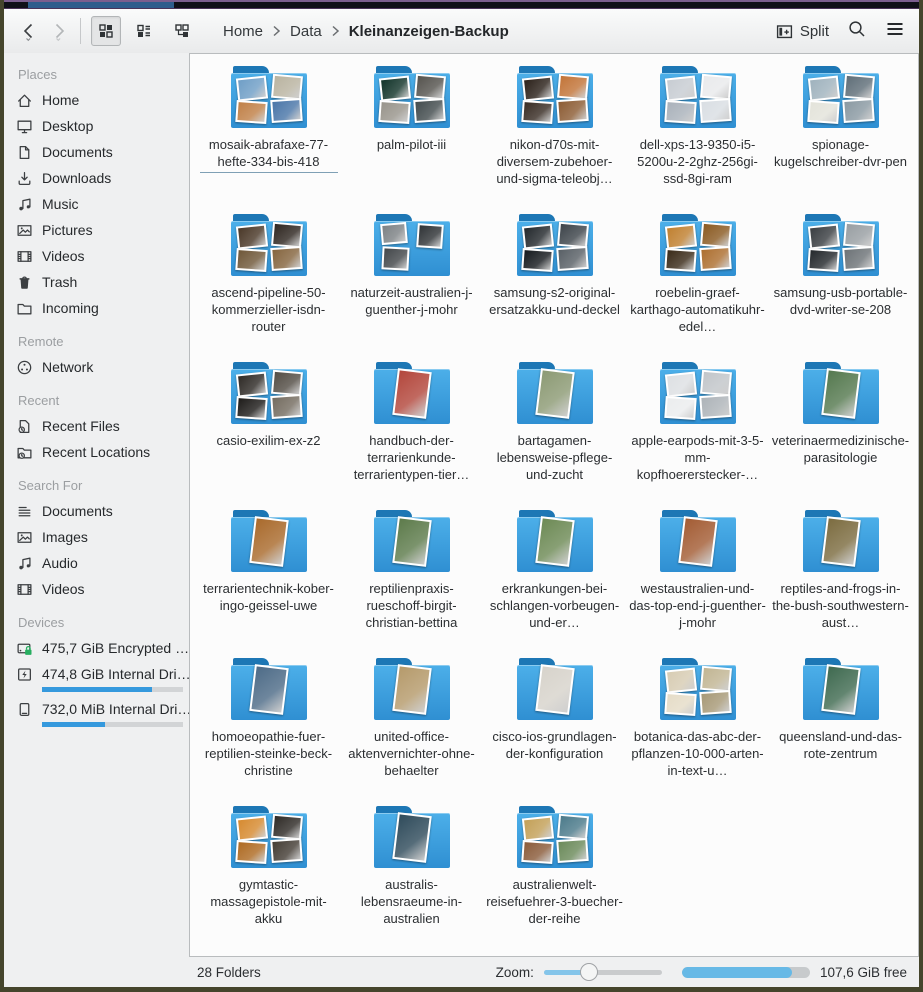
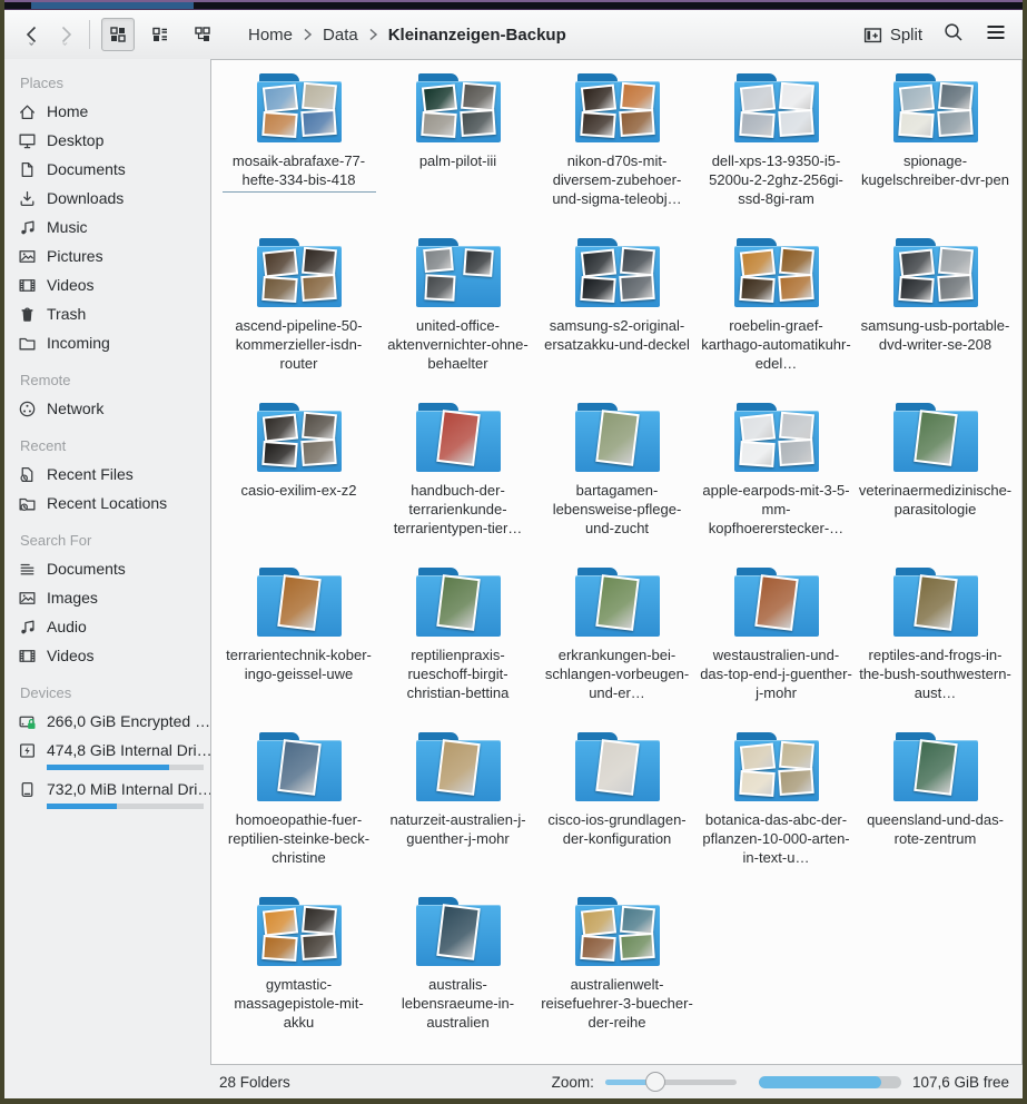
  Home
  Data
  Kleinanzeigen-Backup
  Split
  Places
  Home
  Desktop
  Documents
  Downloads
  Music
  Pictures
  Videos
  Trash
  Incoming
  Remote
  Network
  Recent
  Recent Files
  Recent Locations
  Search For
  Documents
  Images
  Audio
  Videos
  Devices
- 475,7 GiB Encrypted …
+ 266,0 GiB Encrypted …
  474,8 GiB Internal Dri…
  732,0 MiB Internal Dri…
  mosaik-abrafaxe-77-hefte-334-bis-418
  palm-pilot-iii
  nikon-d70s-mit-diversem-zubehoer-und-sigma-teleobj…
  dell-xps-13-9350-i5-5200u-2-2ghz-256gi-ssd-8gi-ram
  spionage-kugelschreiber-dvr-pen
  ascend-pipeline-50-kommerzieller-isdn-router
- naturzeit-australien-j-guenther-j-mohr
+ united-office-aktenvernichter-ohne-behaelter
  samsung-s2-original-ersatzakku-und-deckel
  roebelin-graef-karthago-automatikuhr-edel…
  samsung-usb-portable-dvd-writer-se-208
  casio-exilim-ex-z2
  handbuch-der-terrarienkunde-terrarientypen-tier…
  bartagamen-lebensweise-pflege-und-zucht
  apple-earpods-mit-3-5-mm-kopfhoererstecker-…
  veterinaermedizinische-parasitologie
  terrarientechnik-kober-ingo-geissel-uwe
  reptilienpraxis-rueschoff-birgit-christian-bettina
  erkrankungen-bei-schlangen-vorbeugen-und-er…
  westaustralien-und-das-top-end-j-guenther-j-mohr
  reptiles-and-frogs-in-the-bush-southwestern-aust…
  homoeopathie-fuer-reptilien-steinke-beck-christine
- united-office-aktenvernichter-ohne-behaelter
+ naturzeit-australien-j-guenther-j-mohr
  cisco-ios-grundlagen-der-konfiguration
  botanica-das-abc-der-pflanzen-10-000-arten-in-text-u…
  queensland-und-das-rote-zentrum
  gymtastic-massagepistole-mit-akku
  australis-lebensraeume-in-australien
  australienwelt-reisefuehrer-3-buecher-der-reihe
  28 Folders
  Zoom:
  107,6 GiB free
